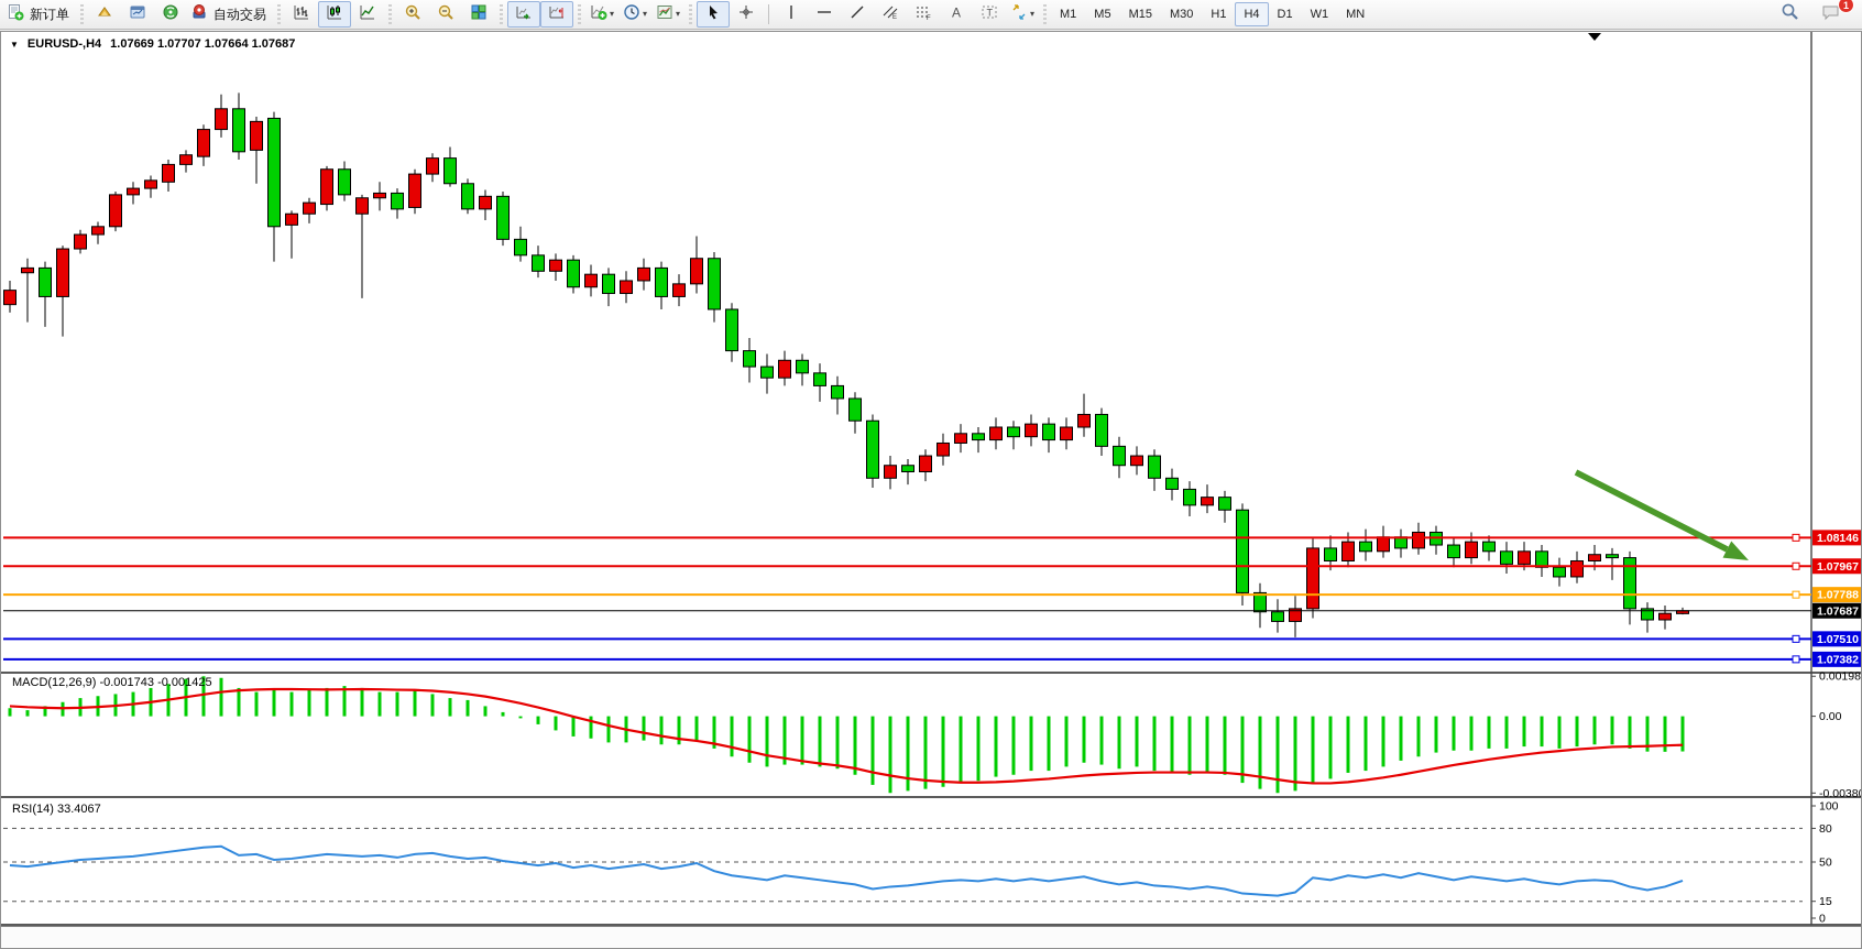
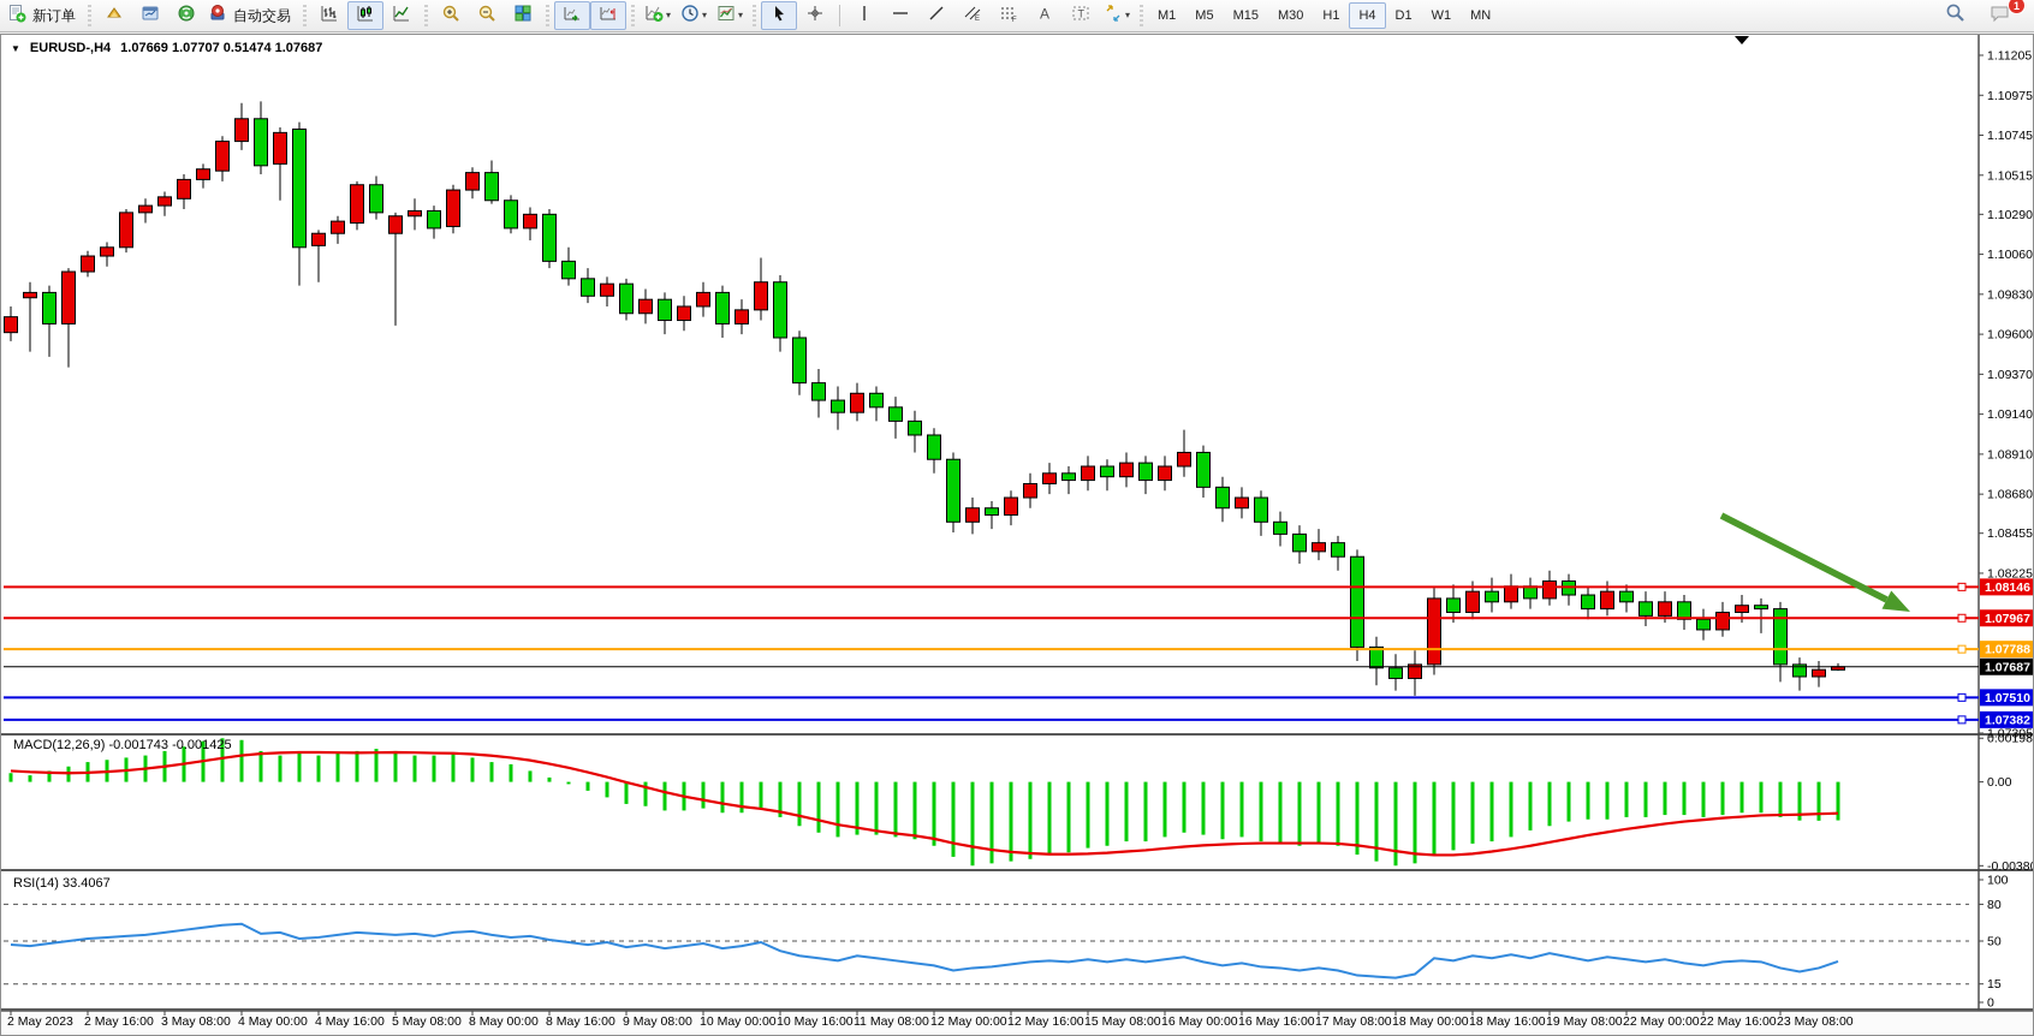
  新订单
  自动交易
  ▾
  ▾
  ▾
  A
  T
  ▾
  M1
  M5
  M15
  M30
  H1
  H4
  D1
  W1
  MN
  1
+ 1.11205
+ 1.10975
+ 1.10745
+ 1.10515
+ 1.10290
+ 1.10060
+ 1.09830
+ 1.09600
+ 1.09370
+ 1.09140
+ 1.08910
+ 1.08680
+ 1.08455
+ 1.08225
+ 1.07305
+ 2 May 2023
+ 2 May 16:00
+ 3 May 08:00
+ 4 May 00:00
+ 4 May 16:00
+ 5 May 08:00
+ 8 May 00:00
+ 8 May 16:00
+ 9 May 08:00
+ 10 May 00:00
+ 10 May 16:00
+ 11 May 08:00
+ 12 May 00:00
+ 12 May 16:00
+ 15 May 08:00
+ 16 May 00:00
+ 16 May 16:00
+ 17 May 08:00
+ 18 May 00:00
+ 18 May 16:00
+ 19 May 08:00
+ 22 May 00:00
+ 22 May 16:00
+ 23 May 08:00
  1.08146
  1.07967
  1.07788
  1.07687
  1.07510
  1.07382
  0.00198
  0.00
  -0.0038
  100
  80
  50
  15
  0
  ▼
  EURUSD-,H4
- 1.07669 1.07707 1.07664 1.07687
+ 1.07669 1.07707 0.51474 1.07687
  MACD(12,26,9) -0.001743 -0.001425
  RSI(14) 33.4067
